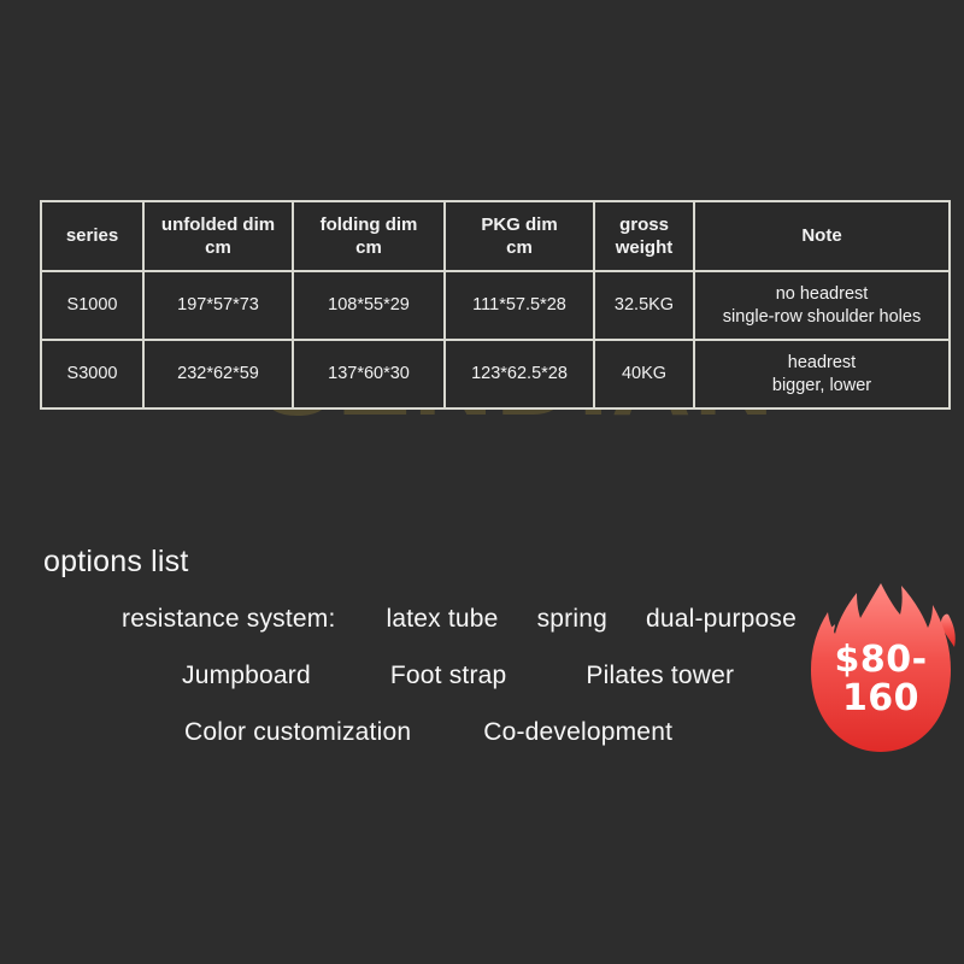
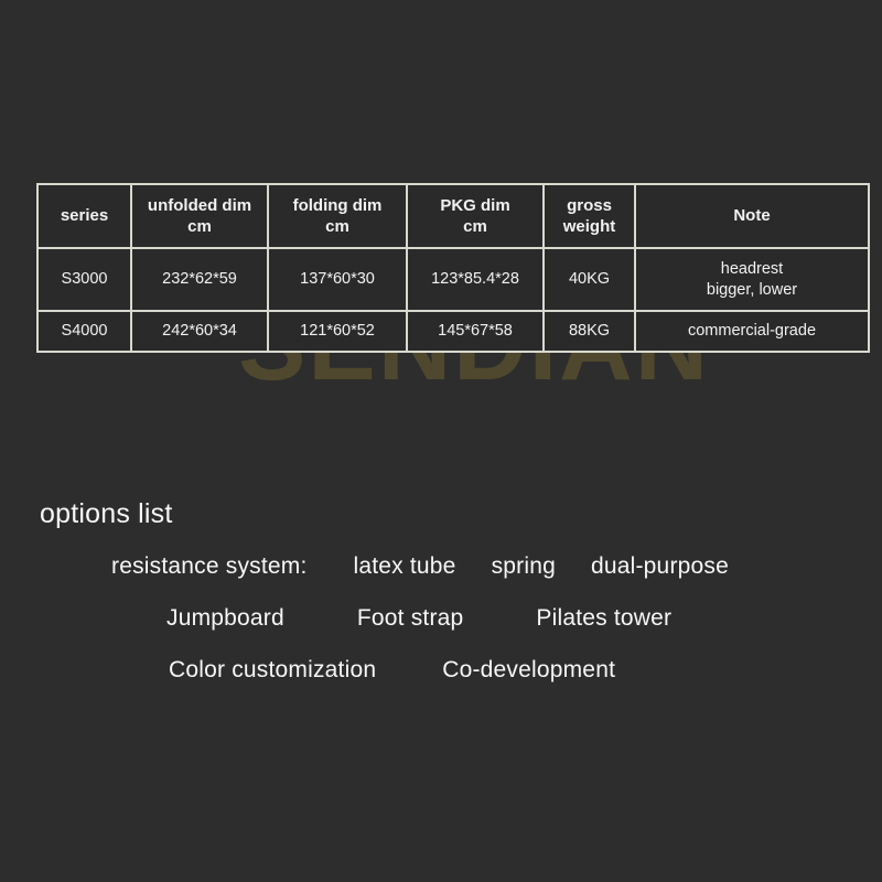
  series	unfolded dim cm	folding dim cm	PKG dim cm	gross weight	Note
- S1000	197*57*73	108*55*29	111*57.5*28	32.5KG	no headrest single-row shoulder holes
- S3000	232*62*59	137*60*30	123*62.5*28	40KG	headrest bigger, lower
+ S3000	232*62*59	137*60*30	123*85.4*28	40KG	headrest bigger, lower
+ S4000	242*60*34	121*60*52	145*67*58	88KG	commercial-grade
  options list
  resistance system:
  latex tube
  spring
  dual-purpose
  Jumpboard
  Foot strap
  Pilates tower
  Color customization
  Co-development
- $80-
- 160
